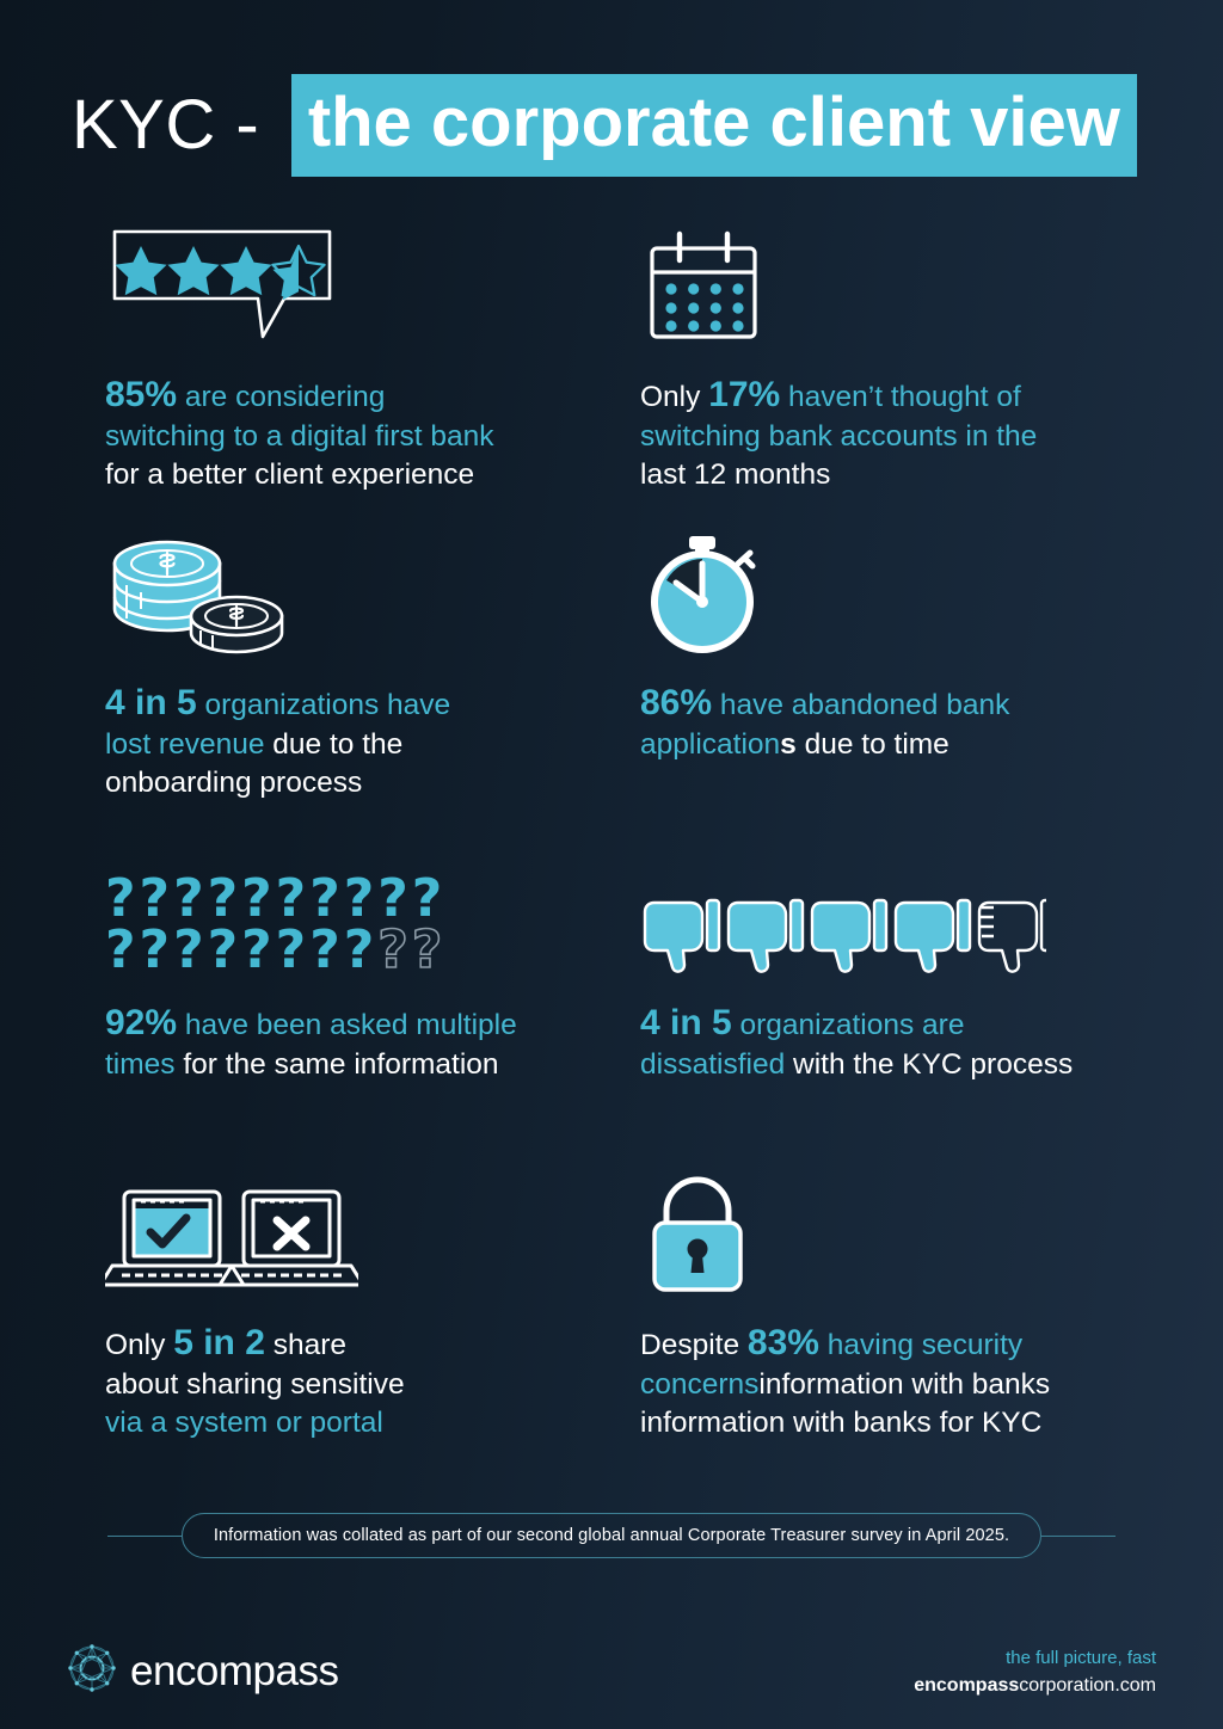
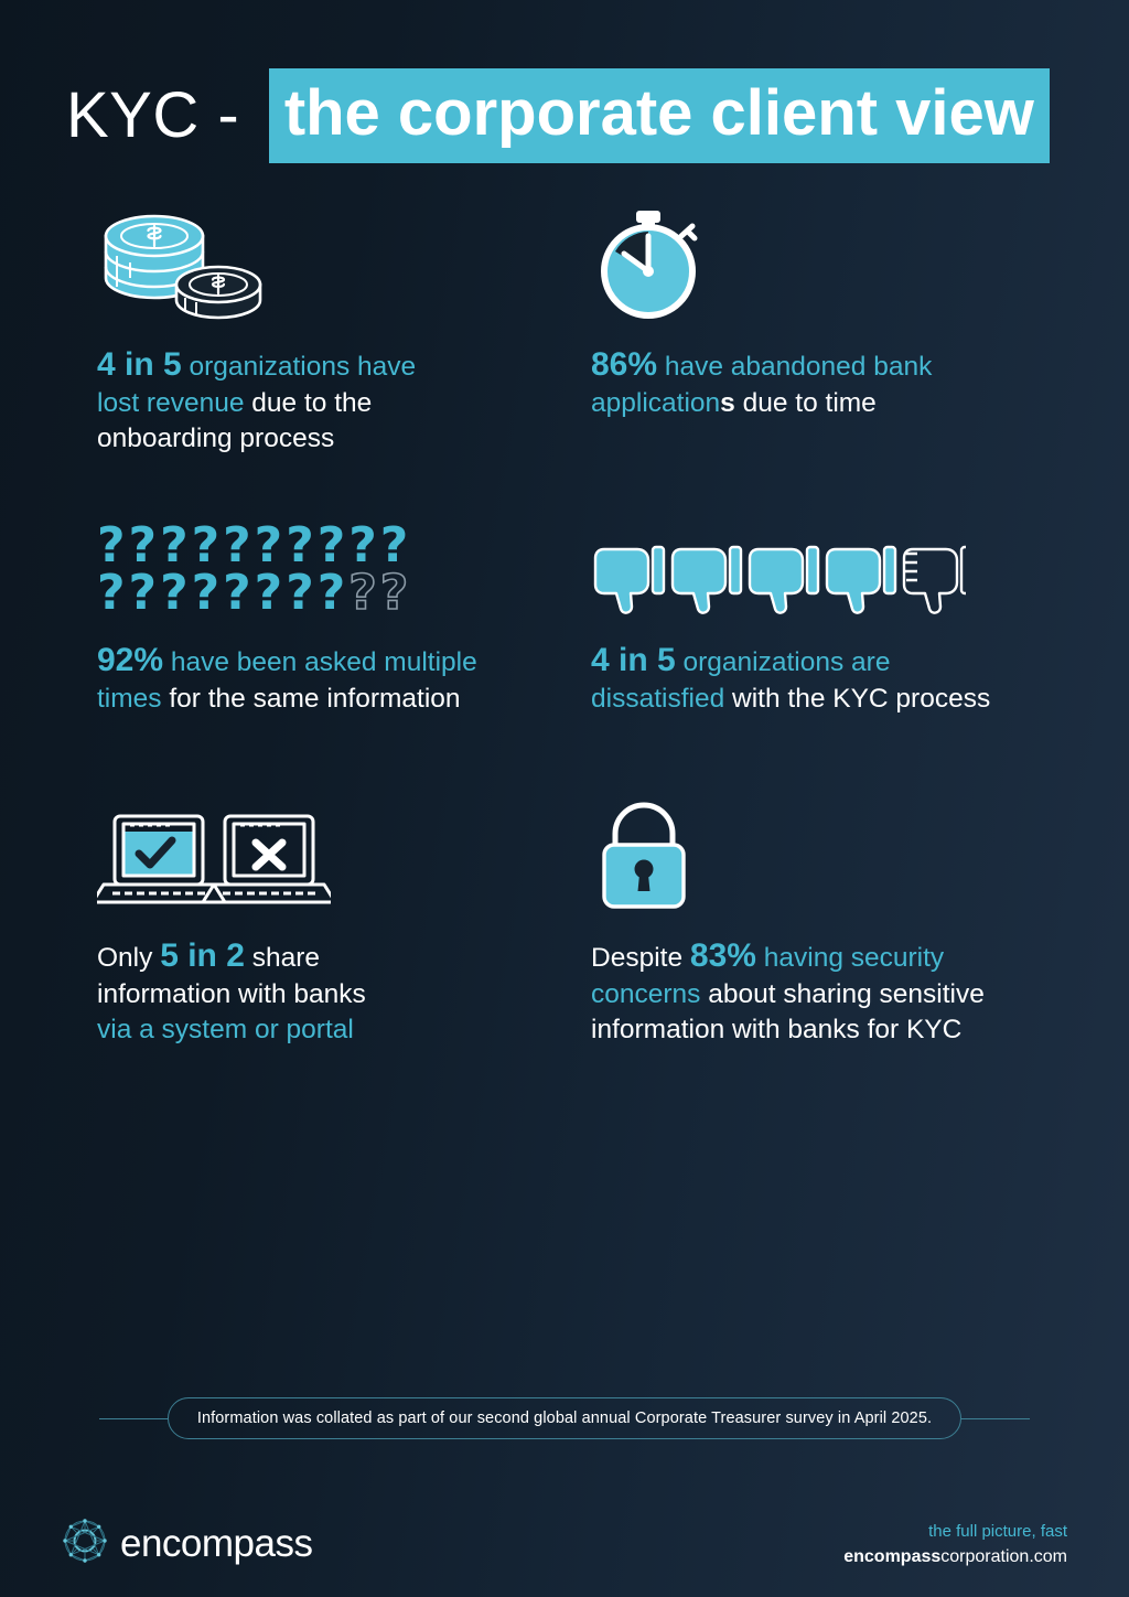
  KYC -
  the corporate client view
- 85% are considering
- switching to a digital first bank
- for a better client experience
- Only 17% haven’t thought of
- switching bank accounts in the
- last 12 months
  4 in 5 organizations have
  lost revenue due to the
  onboarding process
  86% have abandoned bank
  applications due to time
  ?
  ?
  ?
  ?
  ?
  ?
  ?
  ?
  ?
  ?
  ?
  ?
  ?
  ?
  ?
  ?
  ?
  ?
  ?
  ?
  92% have been asked multiple
  times for the same information
  4 in 5 organizations are
  dissatisfied with the KYC process
  Only 5 in 2 share
- about sharing sensitive
+ information with banks
  via a system or portal
  Despite 83% having security
- concernsinformation with banks
+ concerns about sharing sensitive
  information with banks for KYC
  Information was collated as part of our second global annual Corporate Treasurer survey in April 2025.
  encompass
  the full picture, fast
  encompasscorporation.com
